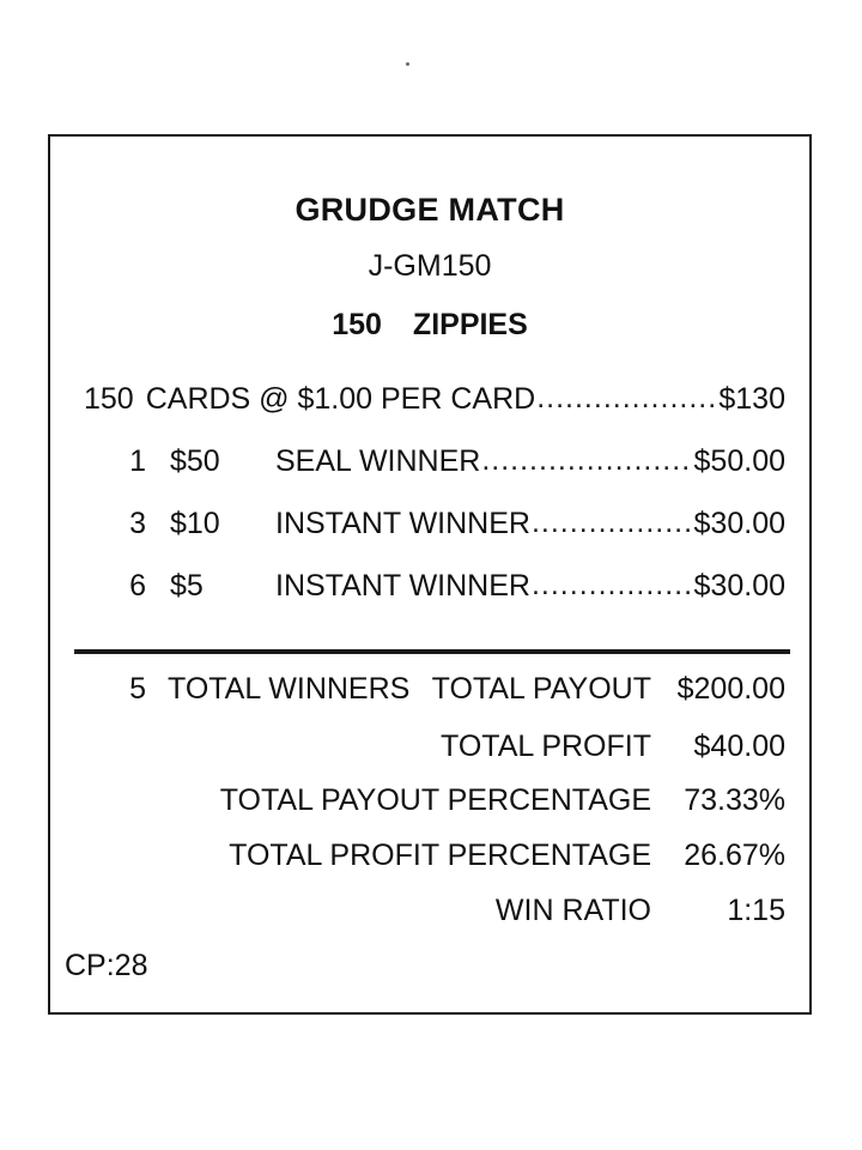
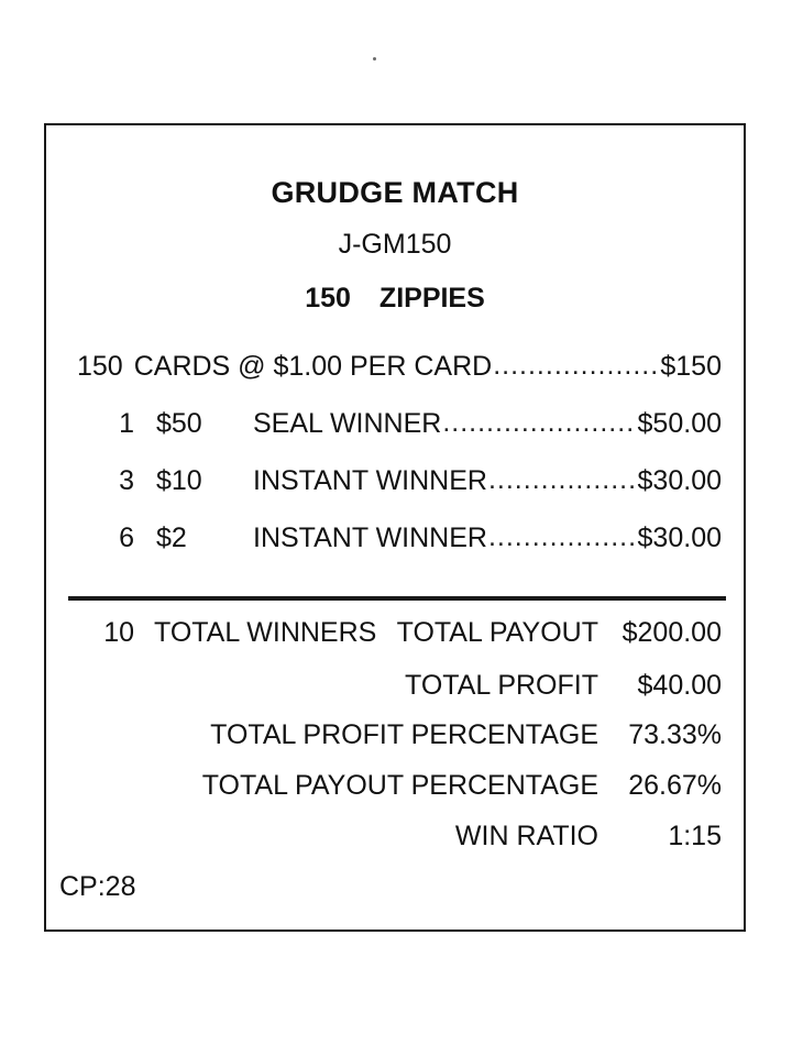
  GRUDGE MATCH
  J-GM150
  150 ZIPPIES
  150
  CARDS @ $1.00 PER CARD
- $130
+ $150
  1
  $50
  SEAL WINNER
  $50.00
  3
  $10
  INSTANT WINNER
  $30.00
  6
- $5
+ $2
  INSTANT WINNER
  $30.00
- 5
+ 10
  TOTAL WINNERS
  TOTAL PAYOUT
  $200.00
  TOTAL PROFIT
  $40.00
- TOTAL PAYOUT PERCENTAGE
+ TOTAL PROFIT PERCENTAGE
  73.33%
- TOTAL PROFIT PERCENTAGE
+ TOTAL PAYOUT PERCENTAGE
  26.67%
  WIN RATIO
  1:15
  CP:28
